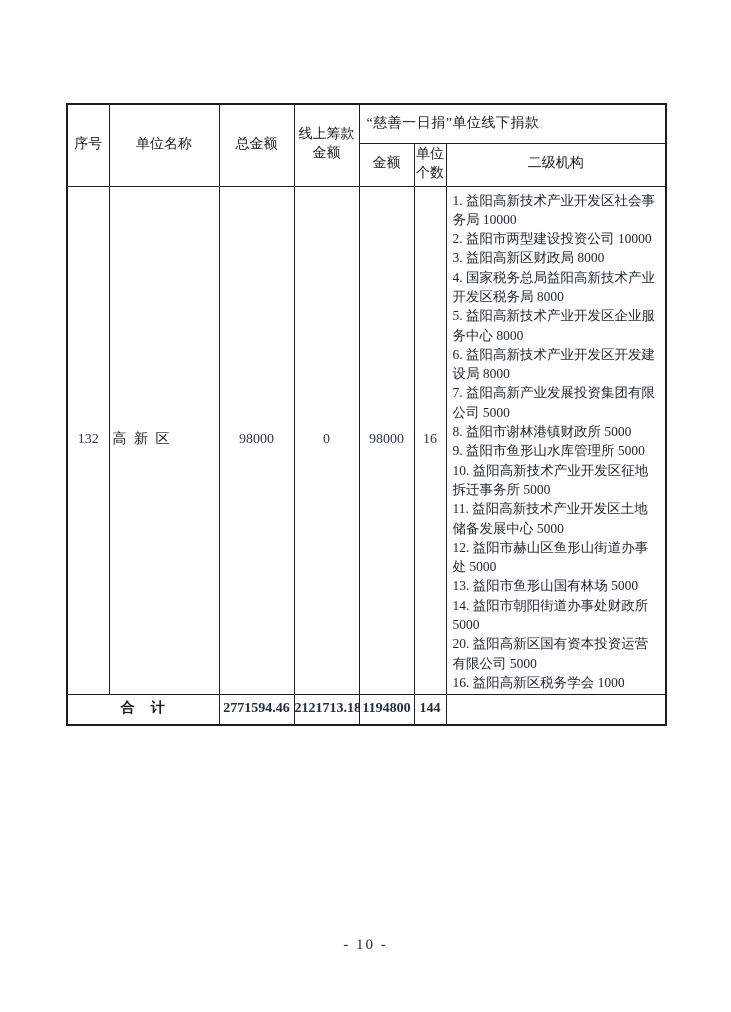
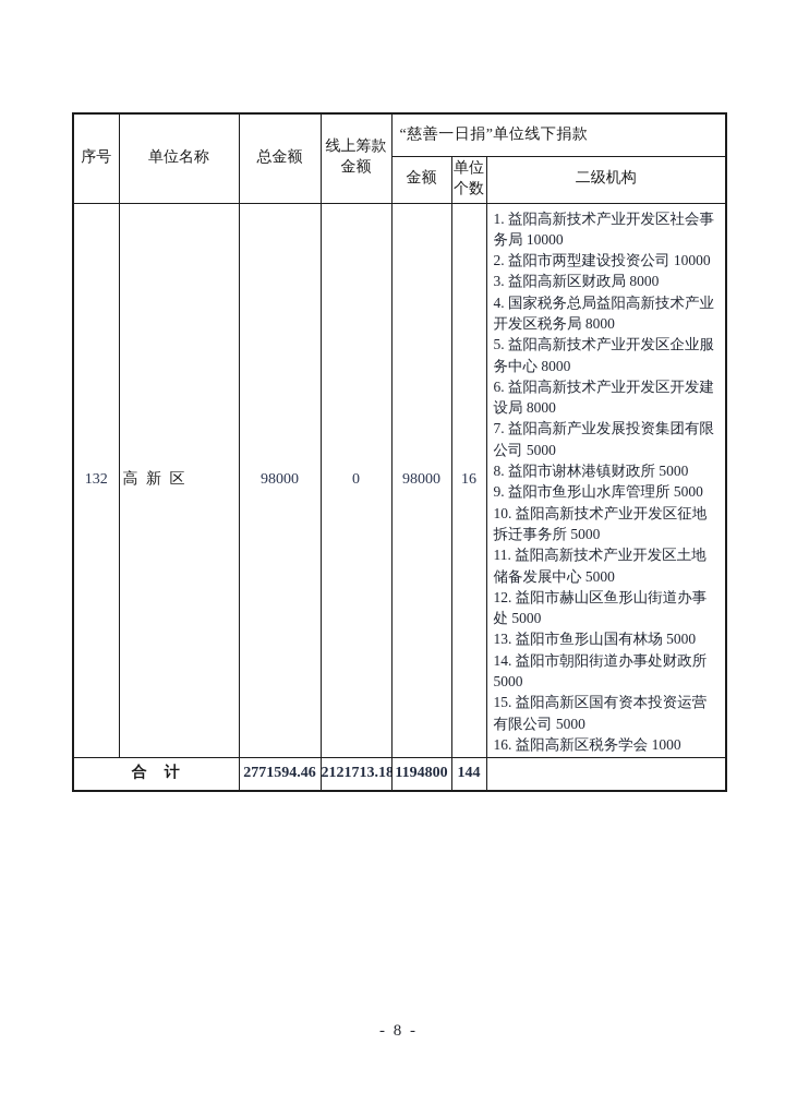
  序号	单位名称	总金额	线上筹款金额	“慈善一日捐”单位线下捐款
  金额	单位个数	二级机构
- 132	高 新 区	98000	0	98000	16	1. 益阳高新技术产业开发区社会事务局 100002. 益阳市两型建设投资公司 100003. 益阳高新区财政局 80004. 国家税务总局益阳高新技术产业开发区税务局 80005. 益阳高新技术产业开发区企业服务中心 80006. 益阳高新技术产业开发区开发建设局 80007. 益阳高新产业发展投资集团有限公司 50008. 益阳市谢林港镇财政所 50009. 益阳市鱼形山水库管理所 500010. 益阳高新技术产业开发区征地拆迁事务所 500011. 益阳高新技术产业开发区土地储备发展中心 500012. 益阳市赫山区鱼形山街道办事处 500013. 益阳市鱼形山国有林场 500014. 益阳市朝阳街道办事处财政所 500020. 益阳高新区国有资本投资运营有限公司 500016. 益阳高新区税务学会 1000
+ 132	高 新 区	98000	0	98000	16	1. 益阳高新技术产业开发区社会事务局 100002. 益阳市两型建设投资公司 100003. 益阳高新区财政局 80004. 国家税务总局益阳高新技术产业开发区税务局 80005. 益阳高新技术产业开发区企业服务中心 80006. 益阳高新技术产业开发区开发建设局 80007. 益阳高新产业发展投资集团有限公司 50008. 益阳市谢林港镇财政所 50009. 益阳市鱼形山水库管理所 500010. 益阳高新技术产业开发区征地拆迁事务所 500011. 益阳高新技术产业开发区土地储备发展中心 500012. 益阳市赫山区鱼形山街道办事处 500013. 益阳市鱼形山国有林场 500014. 益阳市朝阳街道办事处财政所 500015. 益阳高新区国有资本投资运营有限公司 500016. 益阳高新区税务学会 1000
  合 计	2771594.46	2121713.18	1194800	144
- - 10 -
+ - 8 -
